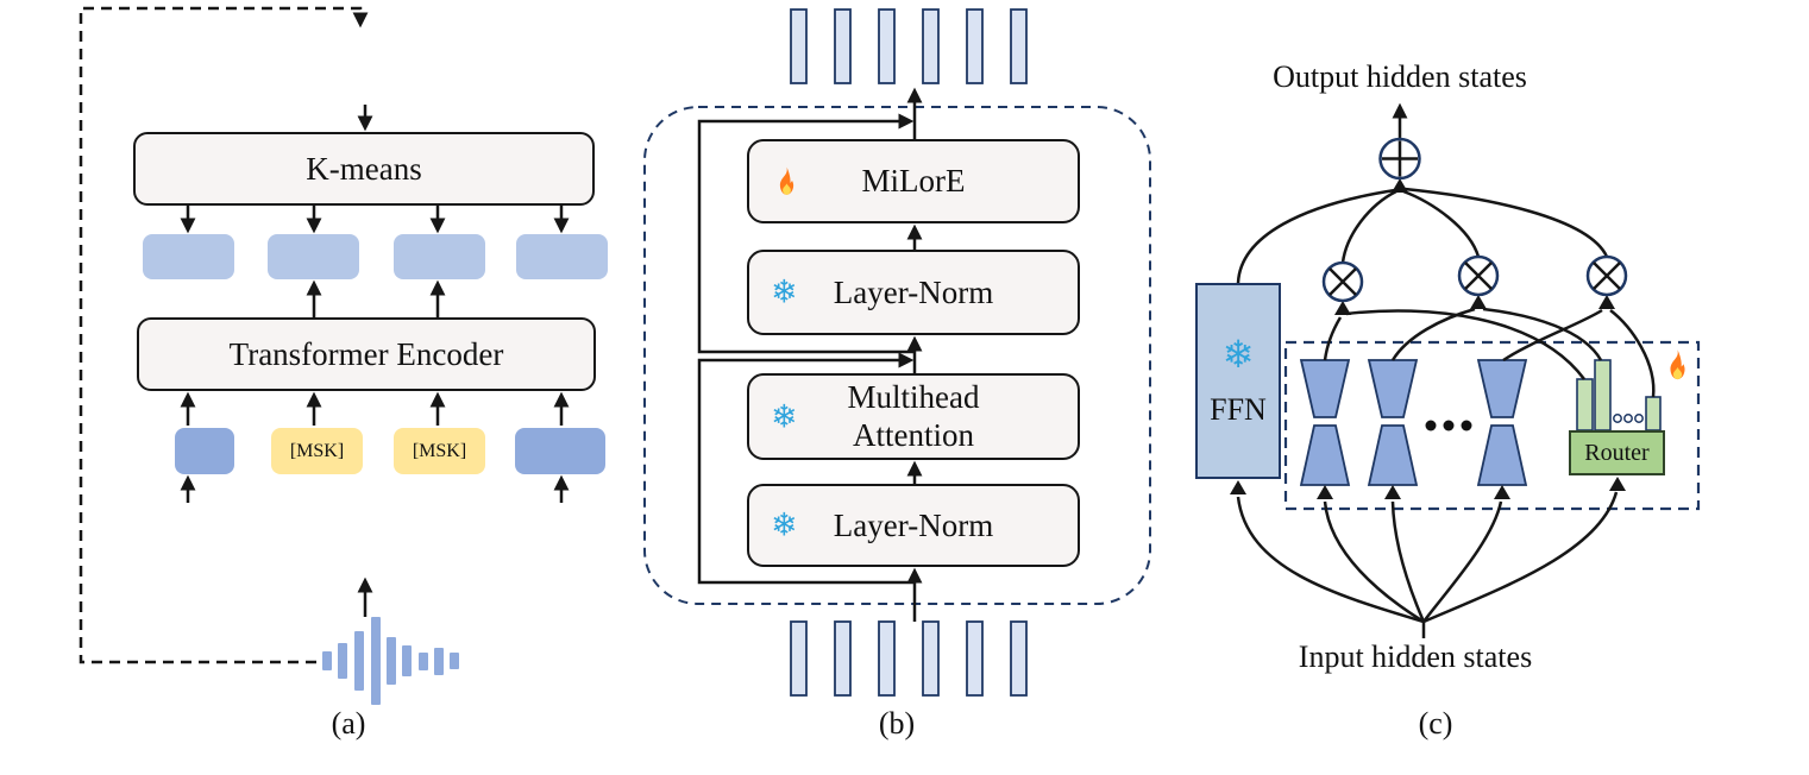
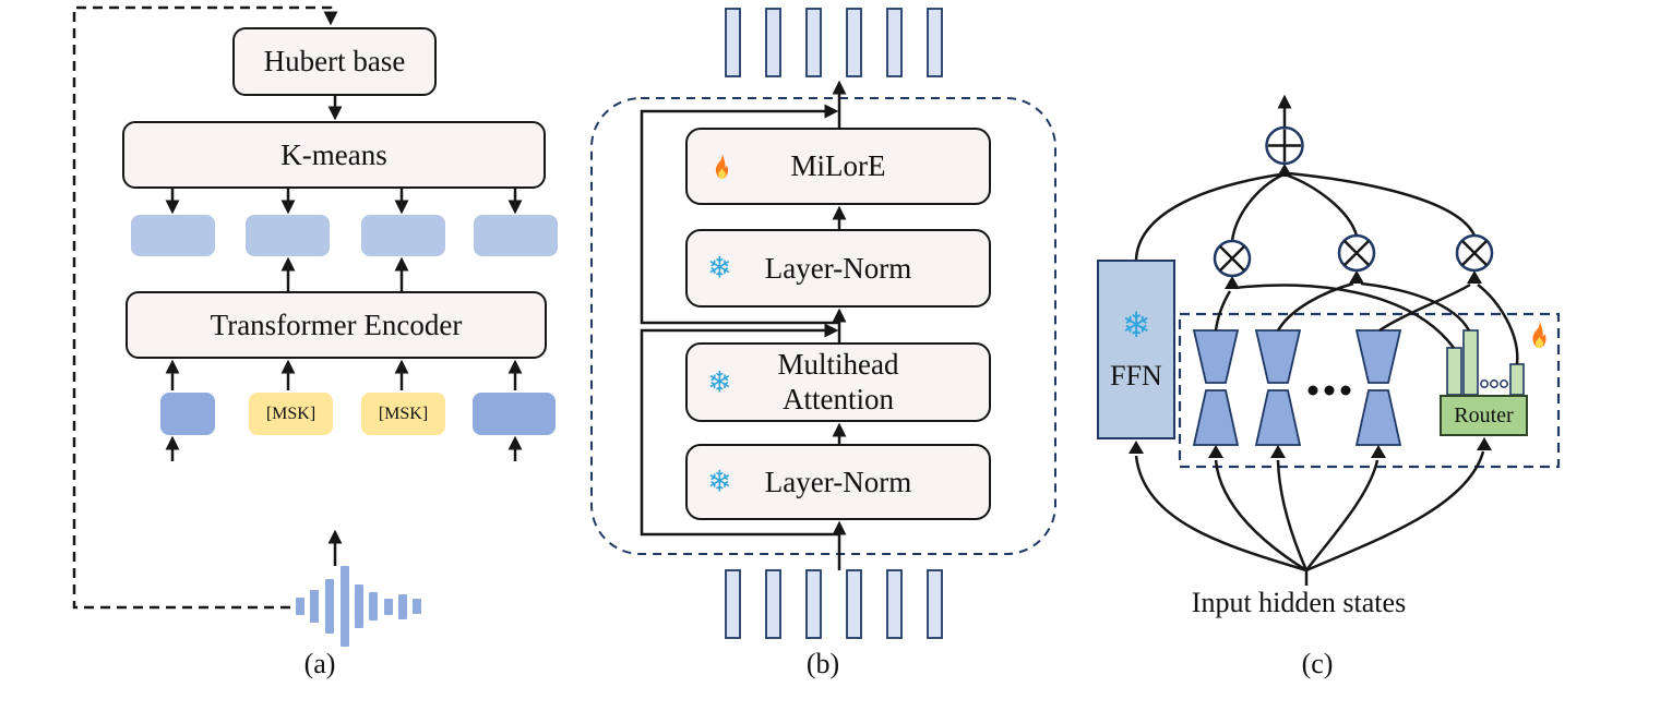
+ Hubert base
  K-means
  Transformer Encoder
  [MSK]
  [MSK]
  (a)
  MiLorE
  ❄
  Layer-Norm
  ❄
  Multihead
  Attention
  ❄
  Layer-Norm
  (b)
- Output hidden states
  ❄
  FFN
  Router
  Input hidden states
  (c)
